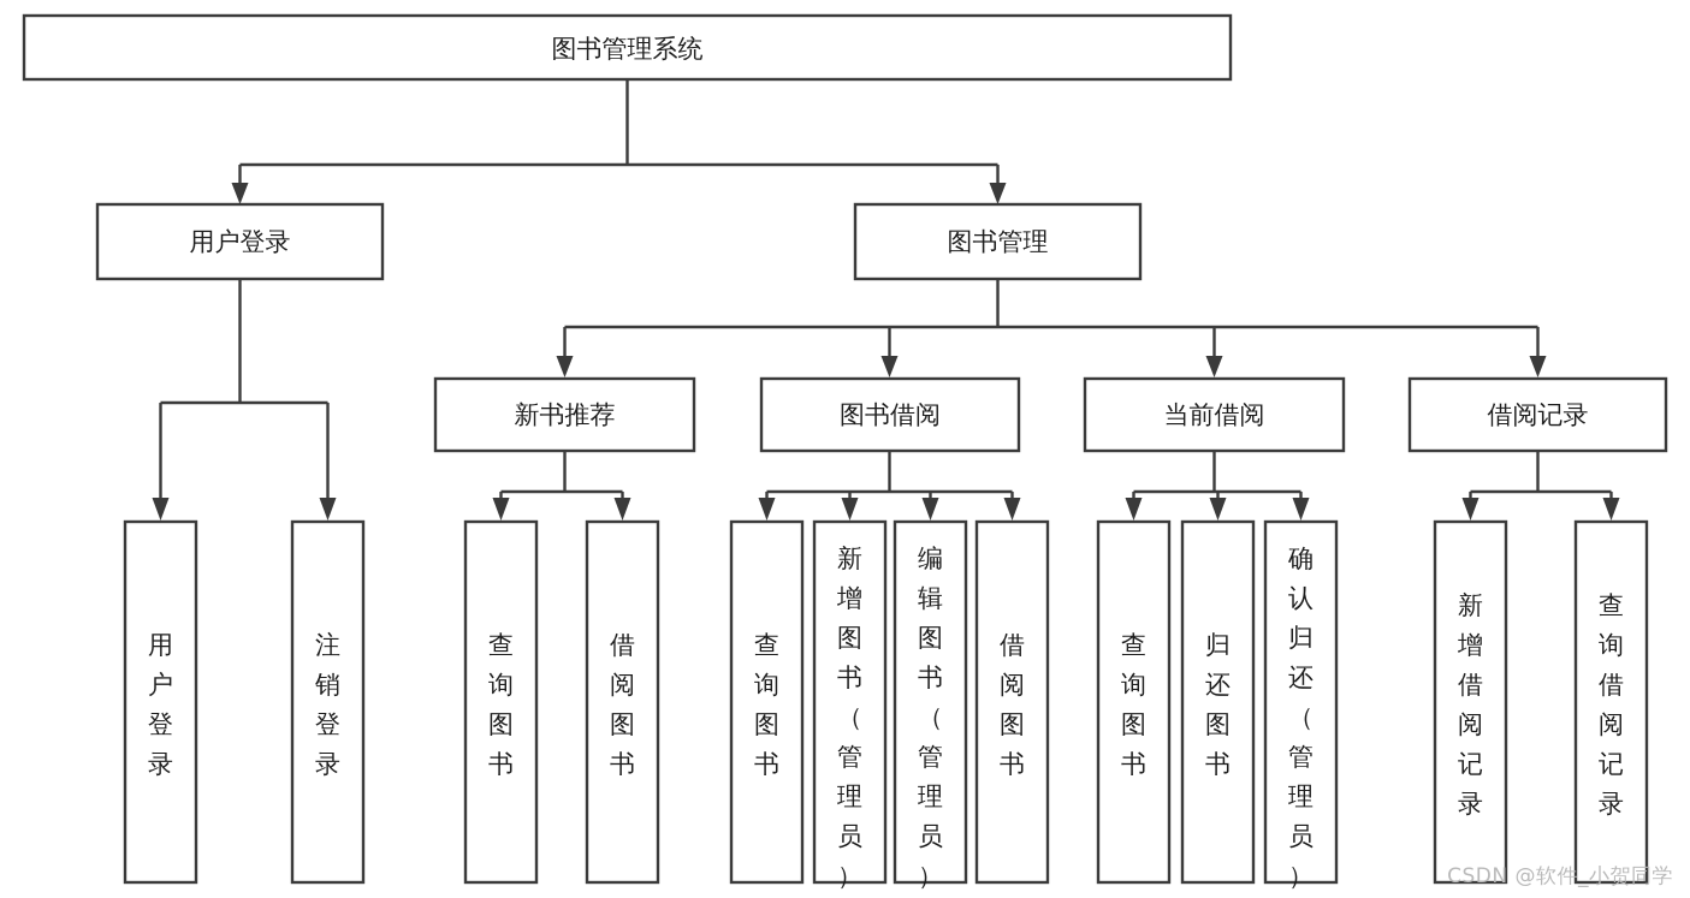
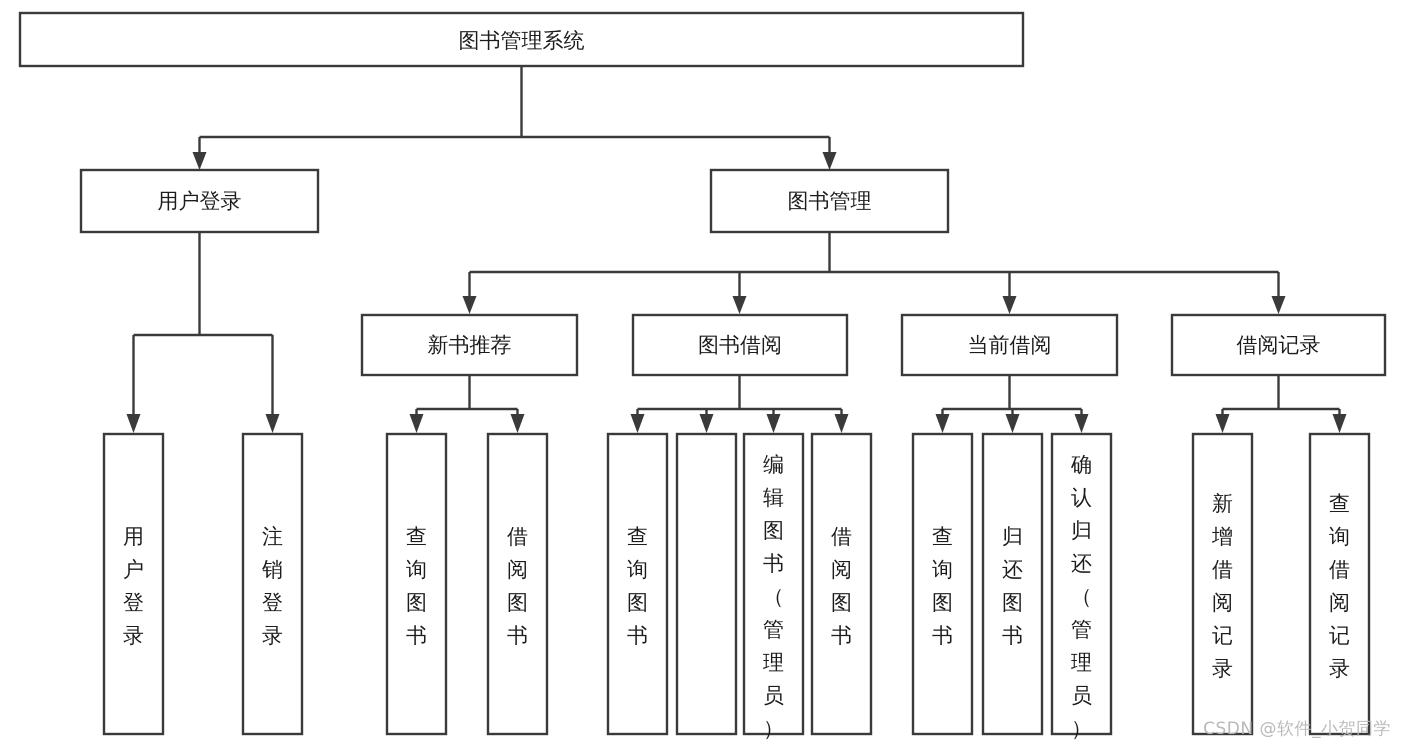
  图书管理系统
  用户登录
  图书管理
  新书推荐
  图书借阅
  当前借阅
  借阅记录
  用户登录
  注销登录
  查询图书
  借阅图书
  查询图书
- 新增图书（管理员）
  编辑图书（管理员）
  借阅图书
  查询图书
  归还图书
  确认归还（管理员）
  新增借阅记录
  查询借阅记录
  CSDN @软件_小贺同学
